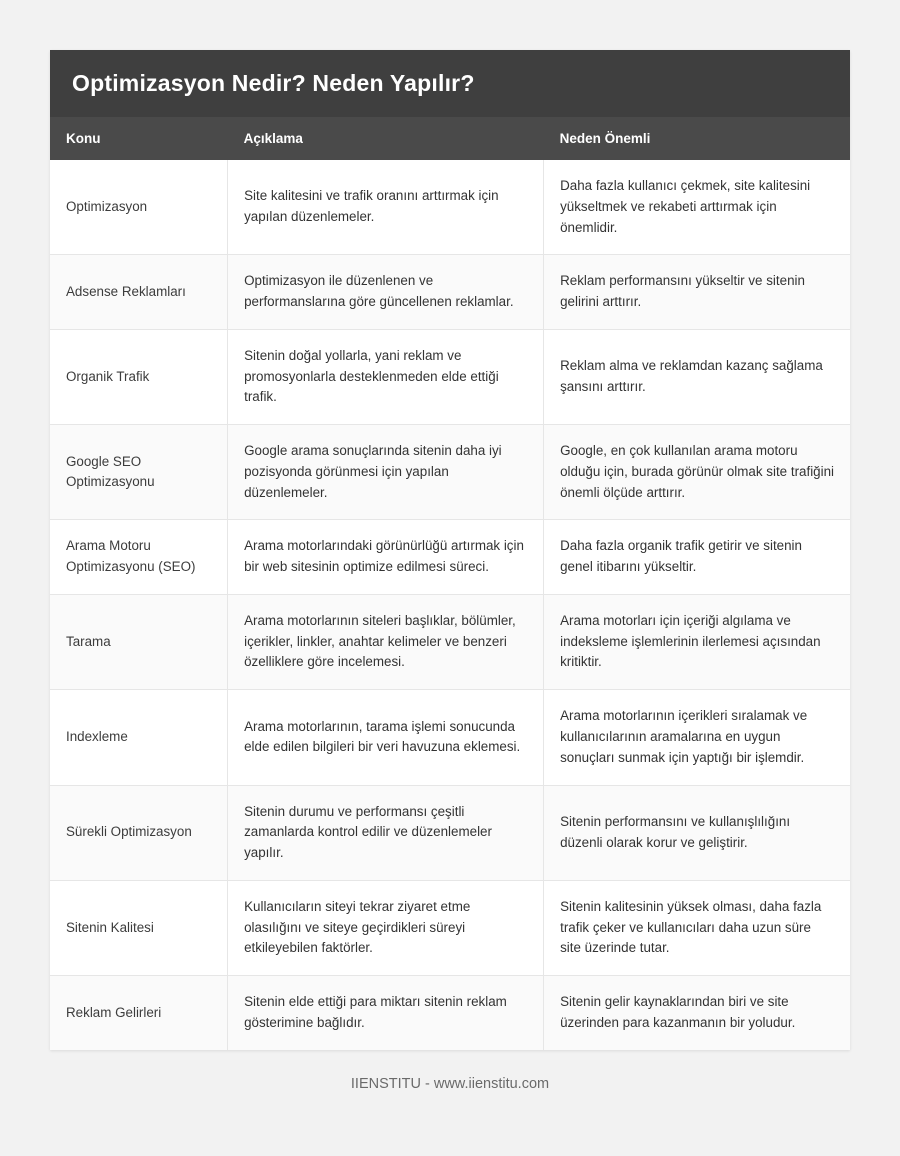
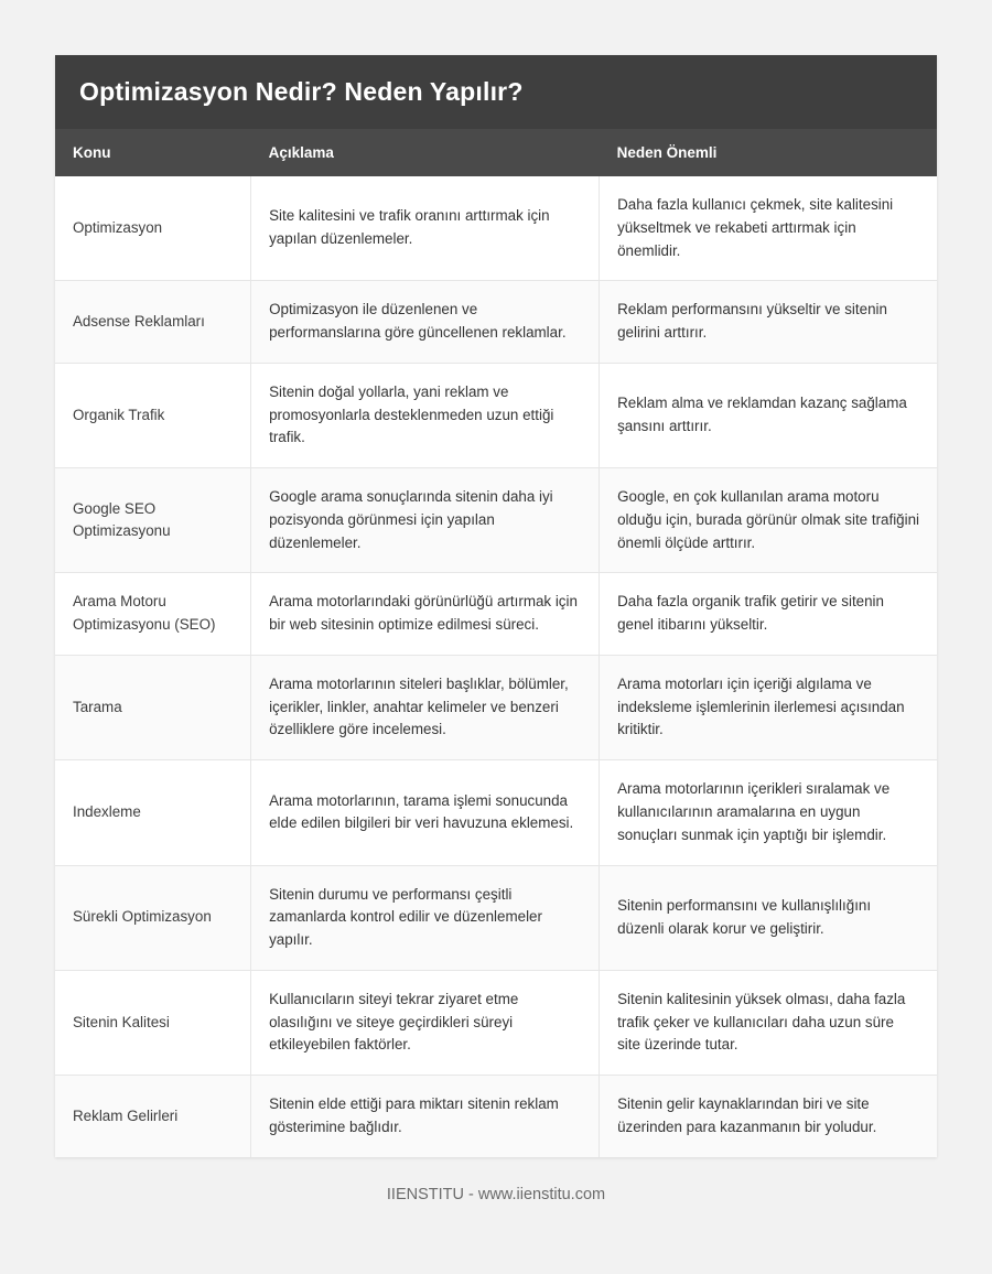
  Optimizasyon Nedir? Neden Yapılır?
  Konu	Açıklama	Neden Önemli
  Optimizasyon	Site kalitesini ve trafik oranını arttırmak için yapılan düzenlemeler.	Daha fazla kullanıcı çekmek, site kalitesini yükseltmek ve rekabeti arttırmak için önemlidir.
  Adsense Reklamları	Optimizasyon ile düzenlenen ve performanslarına göre güncellenen reklamlar.	Reklam performansını yükseltir ve sitenin gelirini arttırır.
- Organik Trafik	Sitenin doğal yollarla, yani reklam ve promosyonlarla desteklenmeden elde ettiği trafik.	Reklam alma ve reklamdan kazanç sağlama şansını arttırır.
+ Organik Trafik	Sitenin doğal yollarla, yani reklam ve promosyonlarla desteklenmeden uzun ettiği trafik.	Reklam alma ve reklamdan kazanç sağlama şansını arttırır.
  Google SEO Optimizasyonu	Google arama sonuçlarında sitenin daha iyi pozisyonda görünmesi için yapılan düzenlemeler.	Google, en çok kullanılan arama motoru olduğu için, burada görünür olmak site trafiğini önemli ölçüde arttırır.
  Arama Motoru Optimizasyonu (SEO)	Arama motorlarındaki görünürlüğü artırmak için bir web sitesinin optimize edilmesi süreci.	Daha fazla organik trafik getirir ve sitenin genel itibarını yükseltir.
  Tarama	Arama motorlarının siteleri başlıklar, bölümler, içerikler, linkler, anahtar kelimeler ve benzeri özelliklere göre incelemesi.	Arama motorları için içeriği algılama ve indeksleme işlemlerinin ilerlemesi açısından kritiktir.
  Indexleme	Arama motorlarının, tarama işlemi sonucunda elde edilen bilgileri bir veri havuzuna eklemesi.	Arama motorlarının içerikleri sıralamak ve kullanıcılarının aramalarına en uygun sonuçları sunmak için yaptığı bir işlemdir.
  Sürekli Optimizasyon	Sitenin durumu ve performansı çeşitli zamanlarda kontrol edilir ve düzenlemeler yapılır.	Sitenin performansını ve kullanışlılığını düzenli olarak korur ve geliştirir.
  Sitenin Kalitesi	Kullanıcıların siteyi tekrar ziyaret etme olasılığını ve siteye geçirdikleri süreyi etkileyebilen faktörler.	Sitenin kalitesinin yüksek olması, daha fazla trafik çeker ve kullanıcıları daha uzun süre site üzerinde tutar.
  Reklam Gelirleri	Sitenin elde ettiği para miktarı sitenin reklam gösterimine bağlıdır.	Sitenin gelir kaynaklarından biri ve site üzerinden para kazanmanın bir yoludur.
  IIENSTITU - www.iienstitu.com
